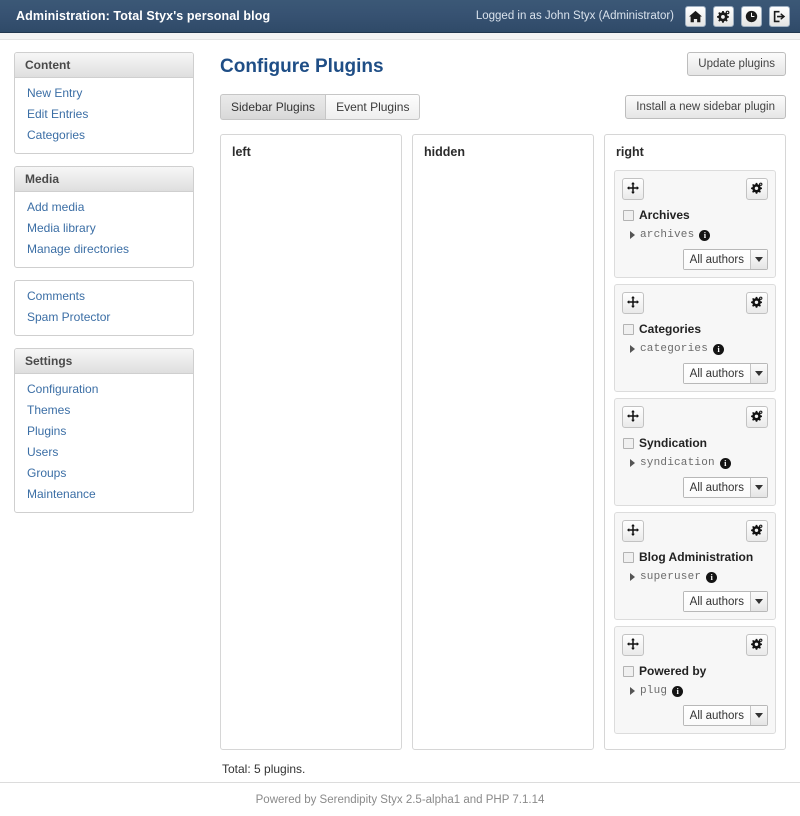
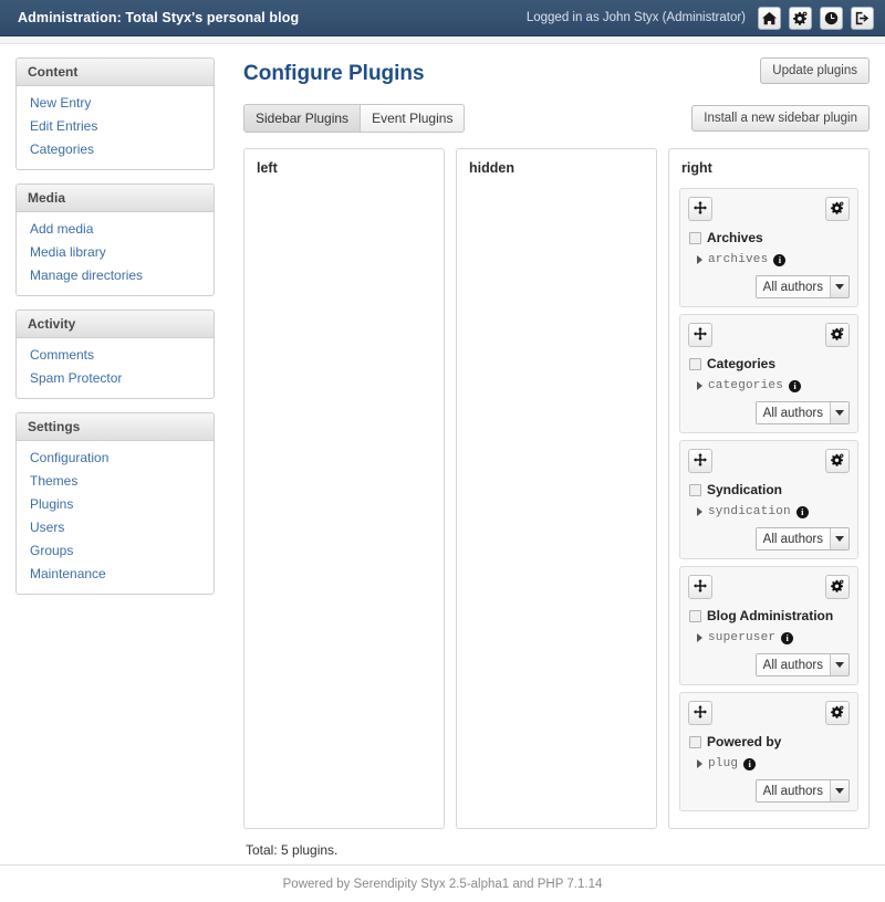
  Administration: Total Styx's personal blog
  Logged in as John Styx (Administrator)
  Content
  New Entry
  Edit Entries
  Categories
  Media
  Add media
  Media library
  Manage directories
+ Activity
  Comments
  Spam Protector
  Settings
  Configuration
  Themes
  Plugins
  Users
  Groups
  Maintenance
  Configure Plugins
  Update plugins
  Sidebar Plugins
  Event Plugins
  Install a new sidebar plugin
  left
  hidden
  right
  Archives
  archives
  i
  All authors
  Categories
  categories
  i
  All authors
  Syndication
  syndication
  i
  All authors
  Blog Administration
  superuser
  i
  All authors
  Powered by
  plug
  i
  All authors
  Total: 5 plugins.
  Powered by Serendipity Styx 2.5-alpha1 and PHP 7.1.14
